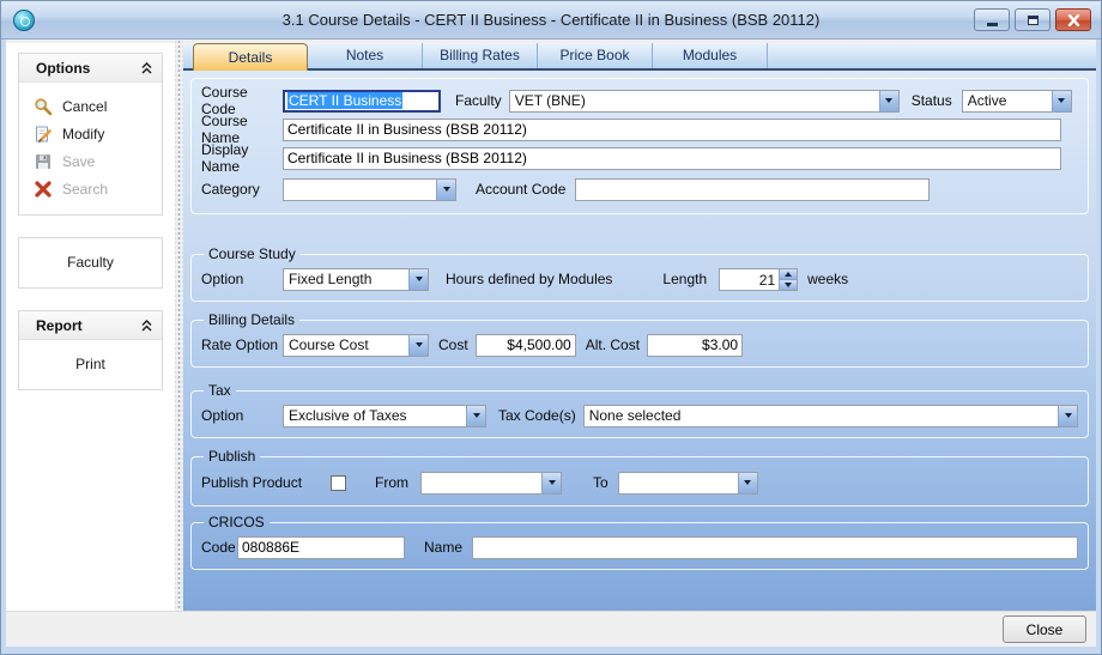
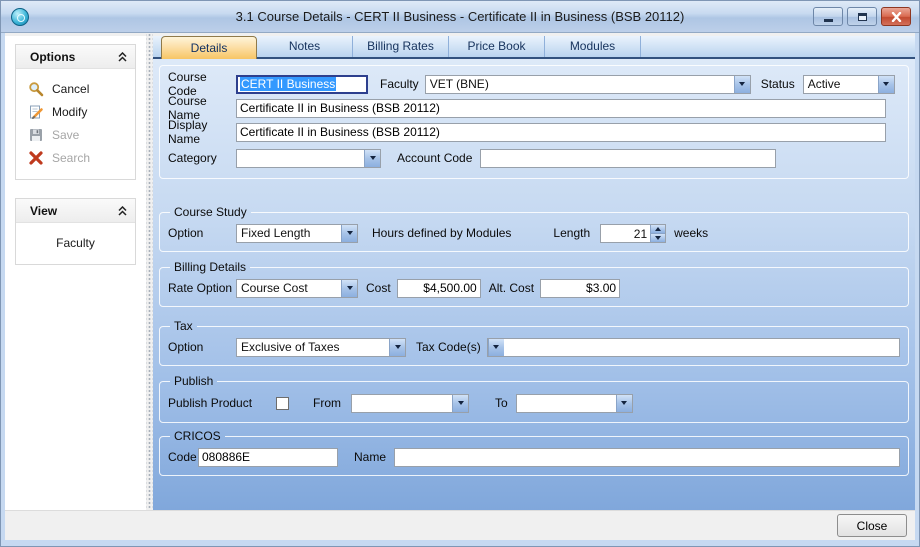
  3.1 Course Details - CERT II Business - Certificate II in Business (BSB 20112)
  Options
  Cancel
  Modify
  Save
  Search
+ View
  Faculty
- Report
- Print
  Details
  Notes
  Billing Rates
  Price Book
  Modules
  Course Code
  CERT II Business
  Faculty
  VET (BNE)
  Status
  Active
  Course Name
  Certificate II in Business (BSB 20112)
  Display Name
  Certificate II in Business (BSB 20112)
  Category
  Account Code
  Course Study
  Option
  Fixed Length
  Hours defined by Modules
  Length
  21
  weeks
  Billing Details
  Rate Option
  Course Cost
  Cost
  $4,500.00
  Alt. Cost
  $3.00
  Tax
  Option
  Exclusive of Taxes
  Tax Code(s)
- None selected
  Publish
  Publish Product
  From
  To
  CRICOS
  Code
  080886E
  Name
  Close
